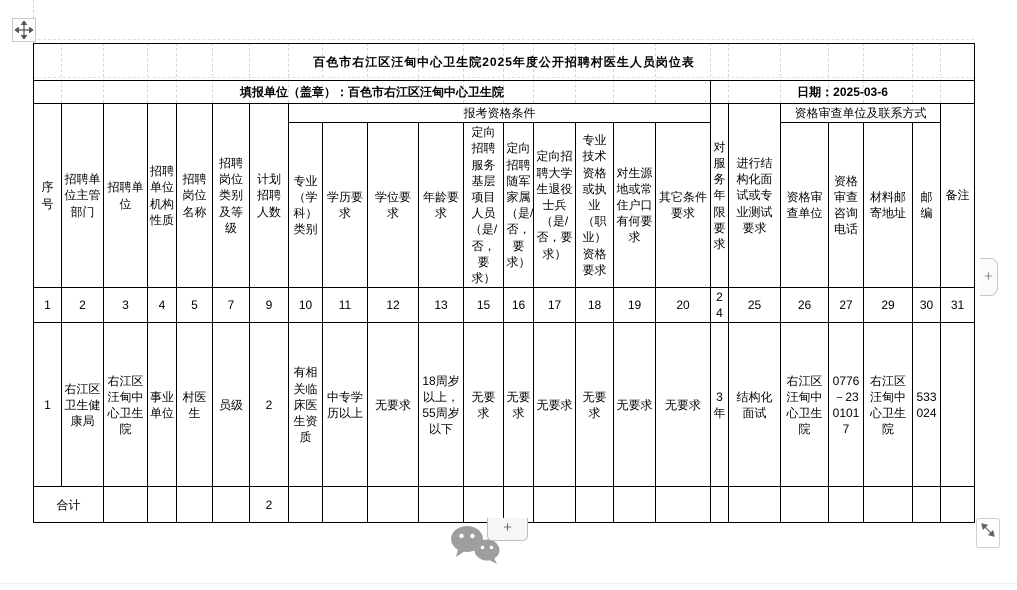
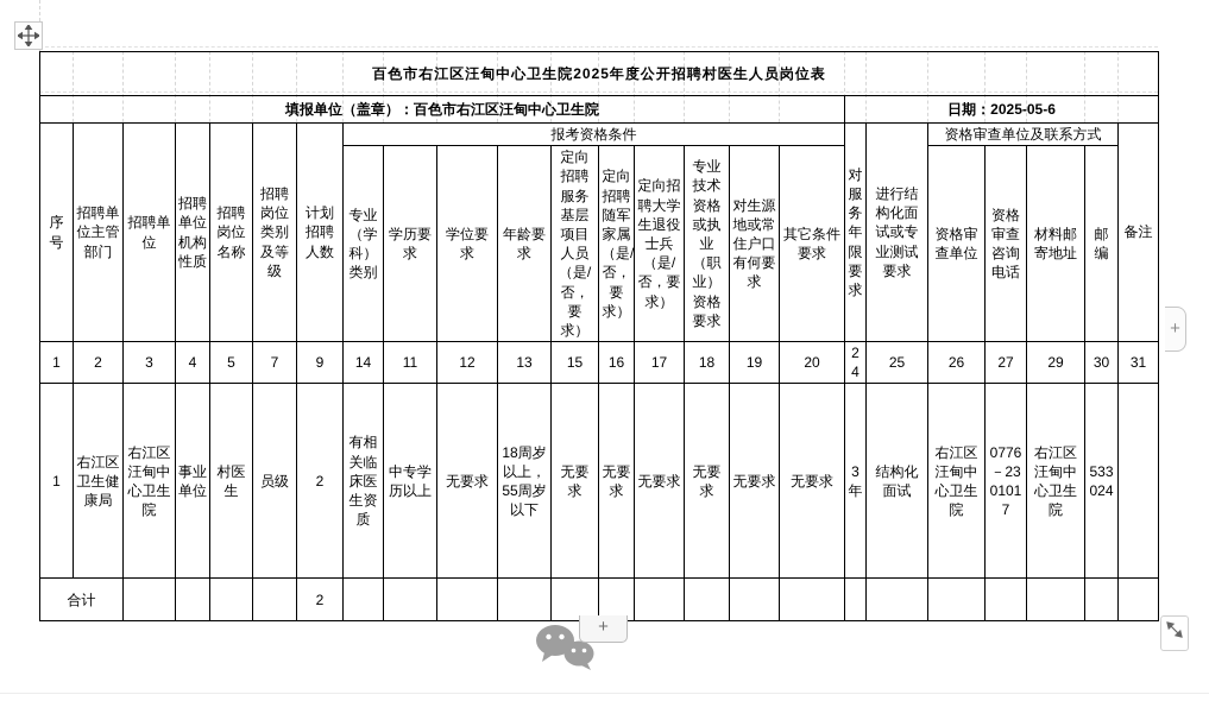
  百色市右江区汪甸中心卫生院2025年度公开招聘村医生人员岗位表
- 填报单位（盖章）：百色市右江区汪甸中心卫生院	日期：2025-03-6
+ 填报单位（盖章）：百色市右江区汪甸中心卫生院	日期：2025-05-6
  序号	招聘单位主管部门	招聘单位	招聘单位机构性质	招聘岗位名称	招聘岗位类别及等级	计划招聘人数	报考资格条件	对服务年限要求	进行结构化面试或专业测试要求	资格审查单位及联系方式	备注
  专业（学科）类别	学历要求	学位要求	年龄要求	定向招聘服务基层项目人员（是/否，要求）	定向招聘随军家属（是/否，要求）	定向招聘大学生退役士兵（是/否，要求）	专业技术资格或执业（职业）资格要求	对生源地或常住户口有何要求	其它条件要求	资格审查单位	资格审查咨询电话	材料邮寄地址	邮编
- 1	2	3	4	5	7	9	10	11	12	13	15	16	17	18	19	20	24	25	26	27	29	30	31
+ 1	2	3	4	5	7	9	14	11	12	13	15	16	17	18	19	20	24	25	26	27	29	30	31
  1	右江区卫生健康局	右江区汪甸中心卫生院	事业单位	村医生	员级	2	有相关临床医生资质	中专学历以上	无要求	18周岁以上，55周岁以下	无要求	无要求	无要求	无要求	无要求	无要求	3年	结构化面试	右江区汪甸中心卫生院	0776－2301017	右江区汪甸中心卫生院	533024
  合计					2
  +
  +
